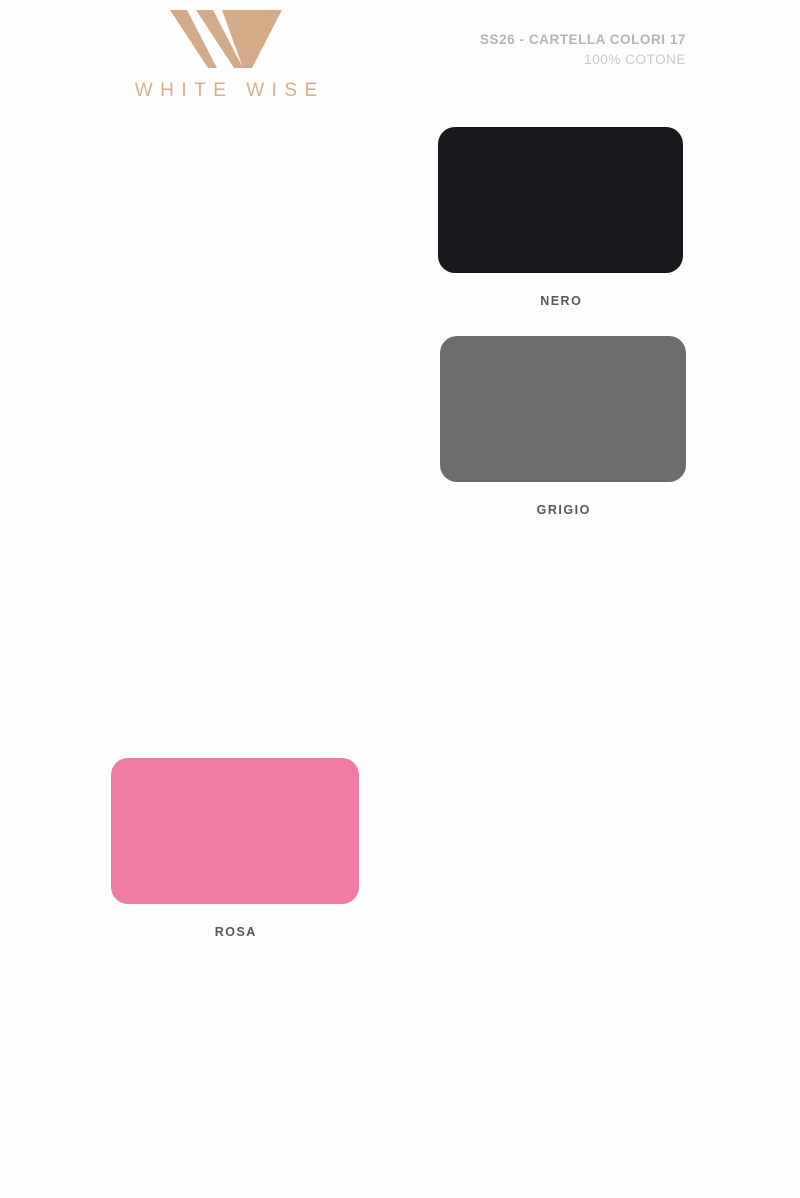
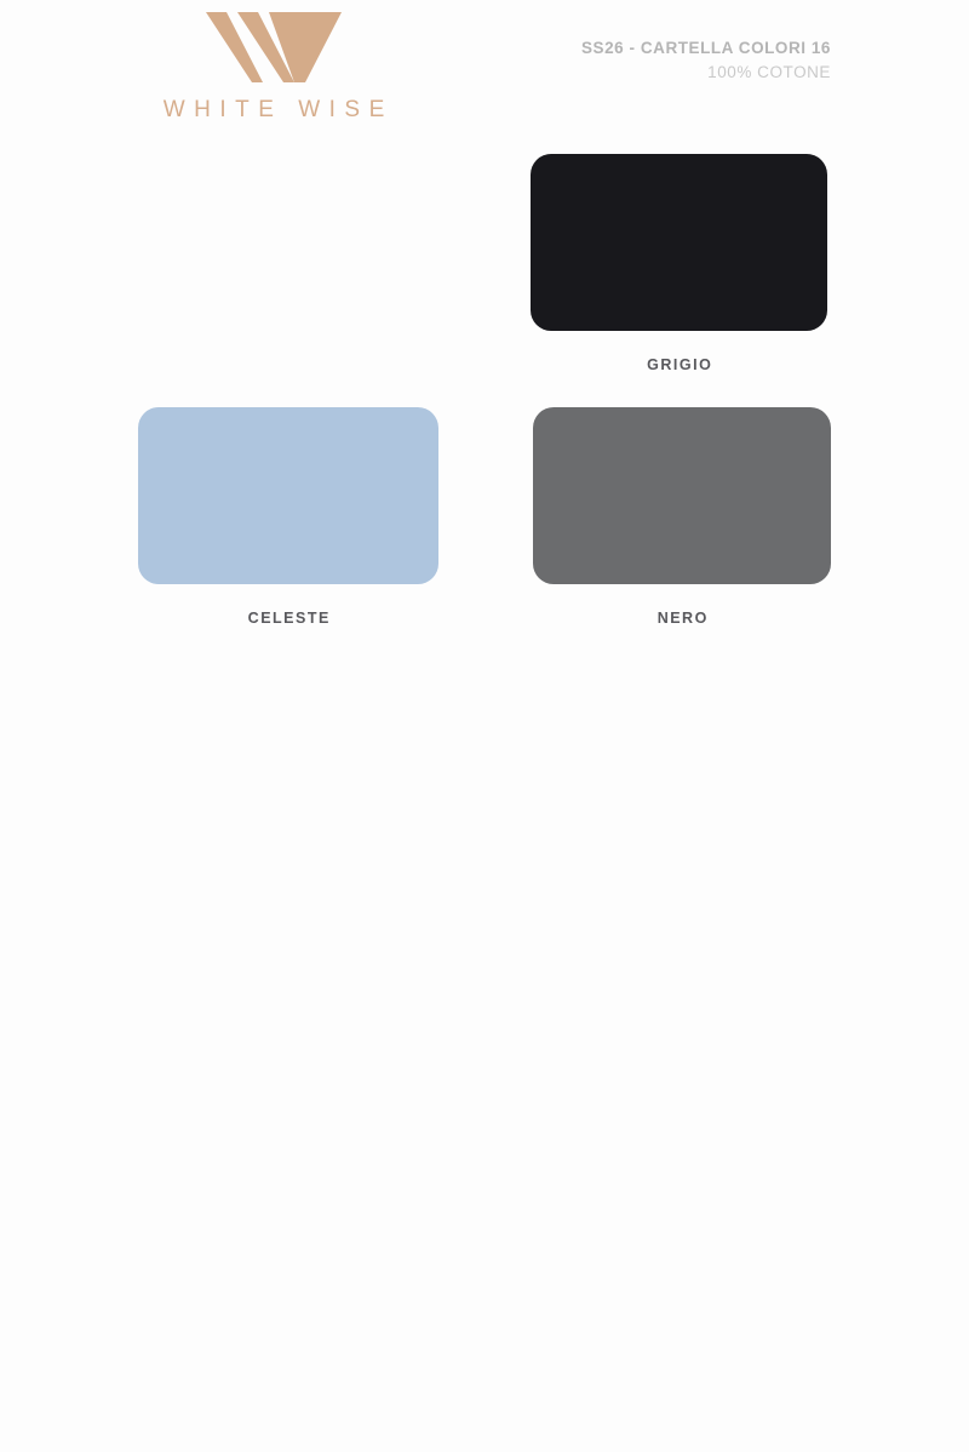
  WHITE WISE
- SS26 - CARTELLA COLORI 17
+ SS26 - CARTELLA COLORI 16
  100% COTONE
- NERO
+ GRIGIO
+ CELESTE
- GRIGIO
+ NERO
- ROSA
